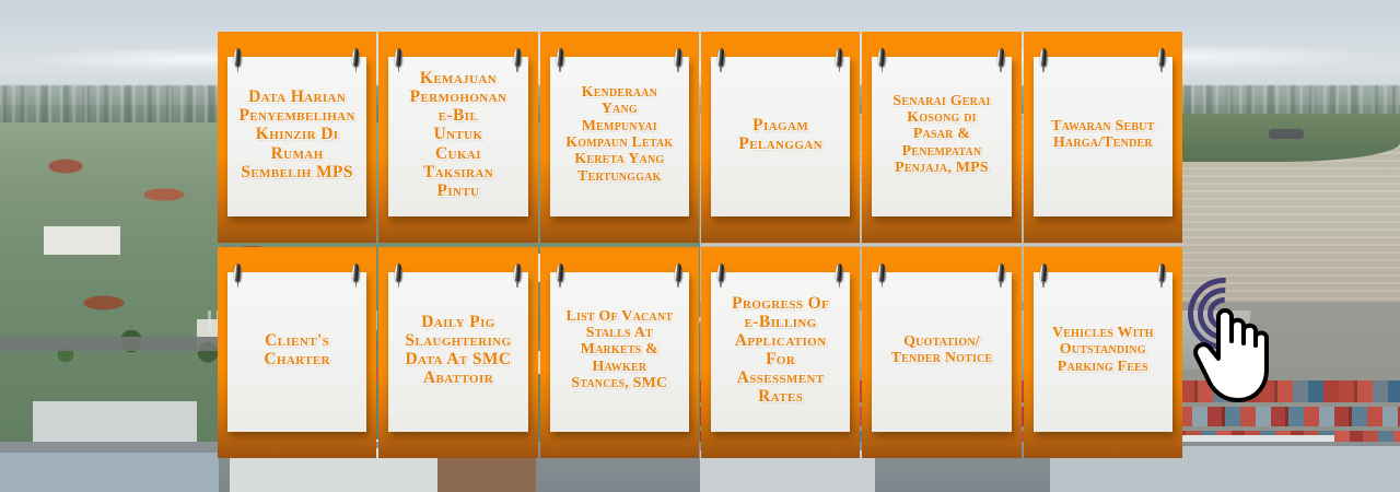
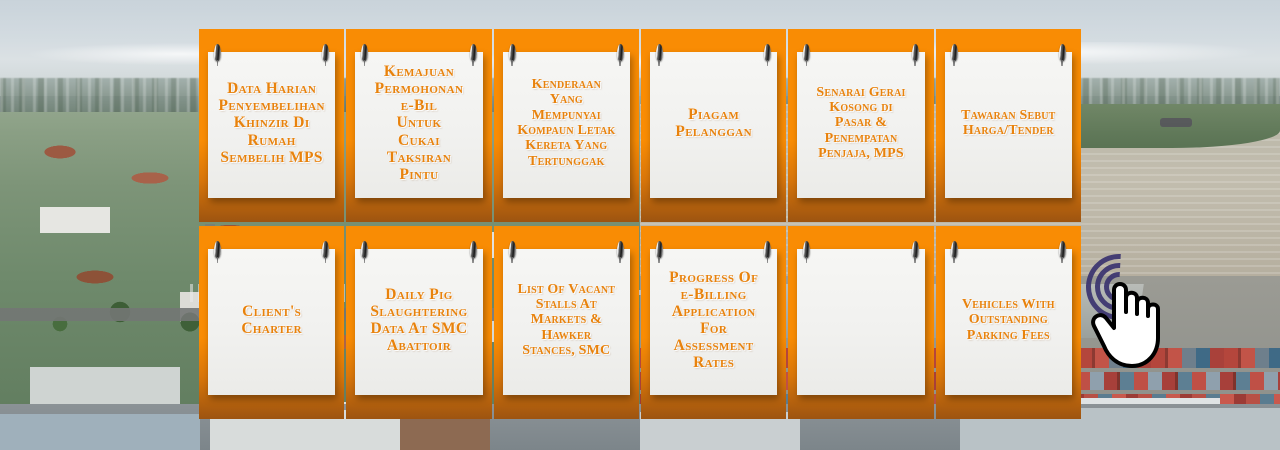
  Data Harian
  Penyembelihan
  Khinzir Di
  Rumah
  Sembelih MPS
  Kemajuan
  Permohonan
  e-Bil
  Untuk
  Cukai
  Taksiran
  Pintu
  Kenderaan
  Yang
  Mempunyai
  Kompaun Letak
  Kereta Yang
  Tertunggak
  Piagam
  Pelanggan
  Senarai Gerai
  Kosong di
  Pasar &
  Penempatan
  Penjaja, MPS
  Tawaran Sebut
  Harga/Tender
  Client's
  Charter
  Daily Pig
  Slaughtering
  Data At SMC
  Abattoir
  List Of Vacant
  Stalls At
  Markets &
  Hawker
  Stances, SMC
  Progress Of
  e-Billing
  Application
  For
  Assessment
  Rates
- Quotation/
- Tender Notice
  Vehicles With
  Outstanding
  Parking Fees
